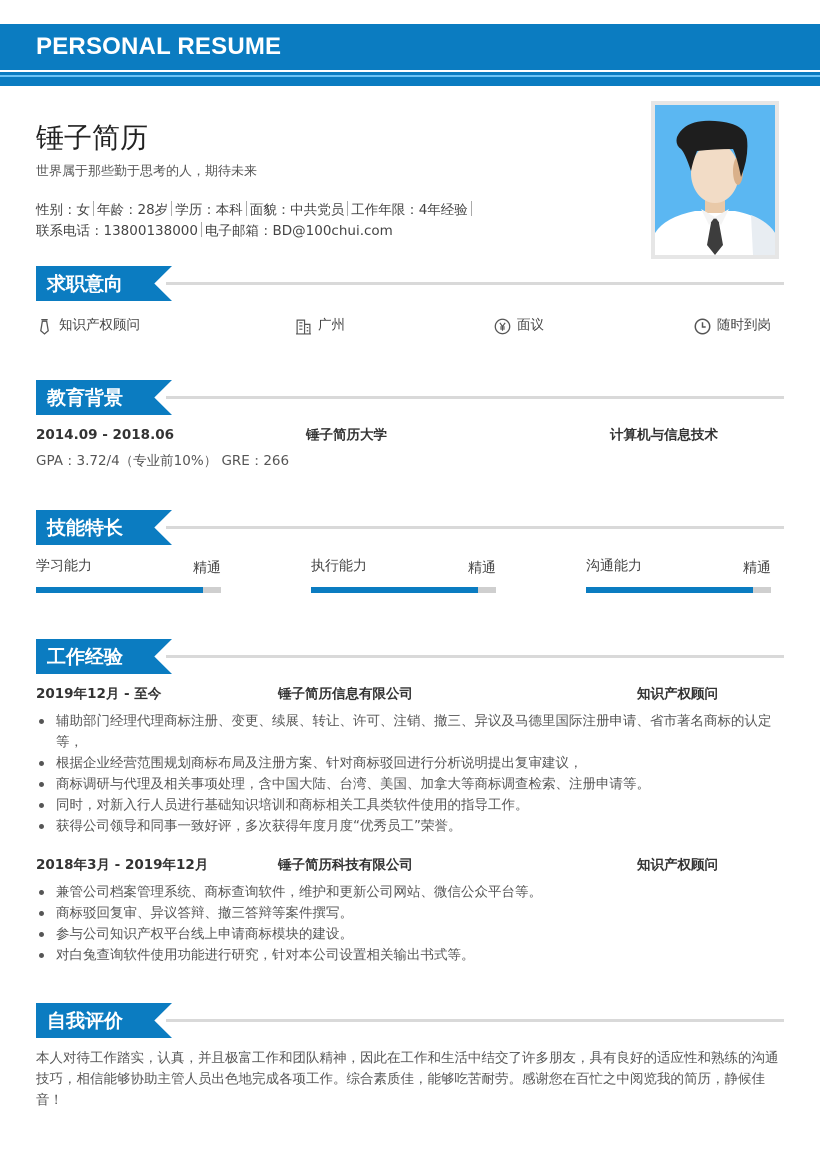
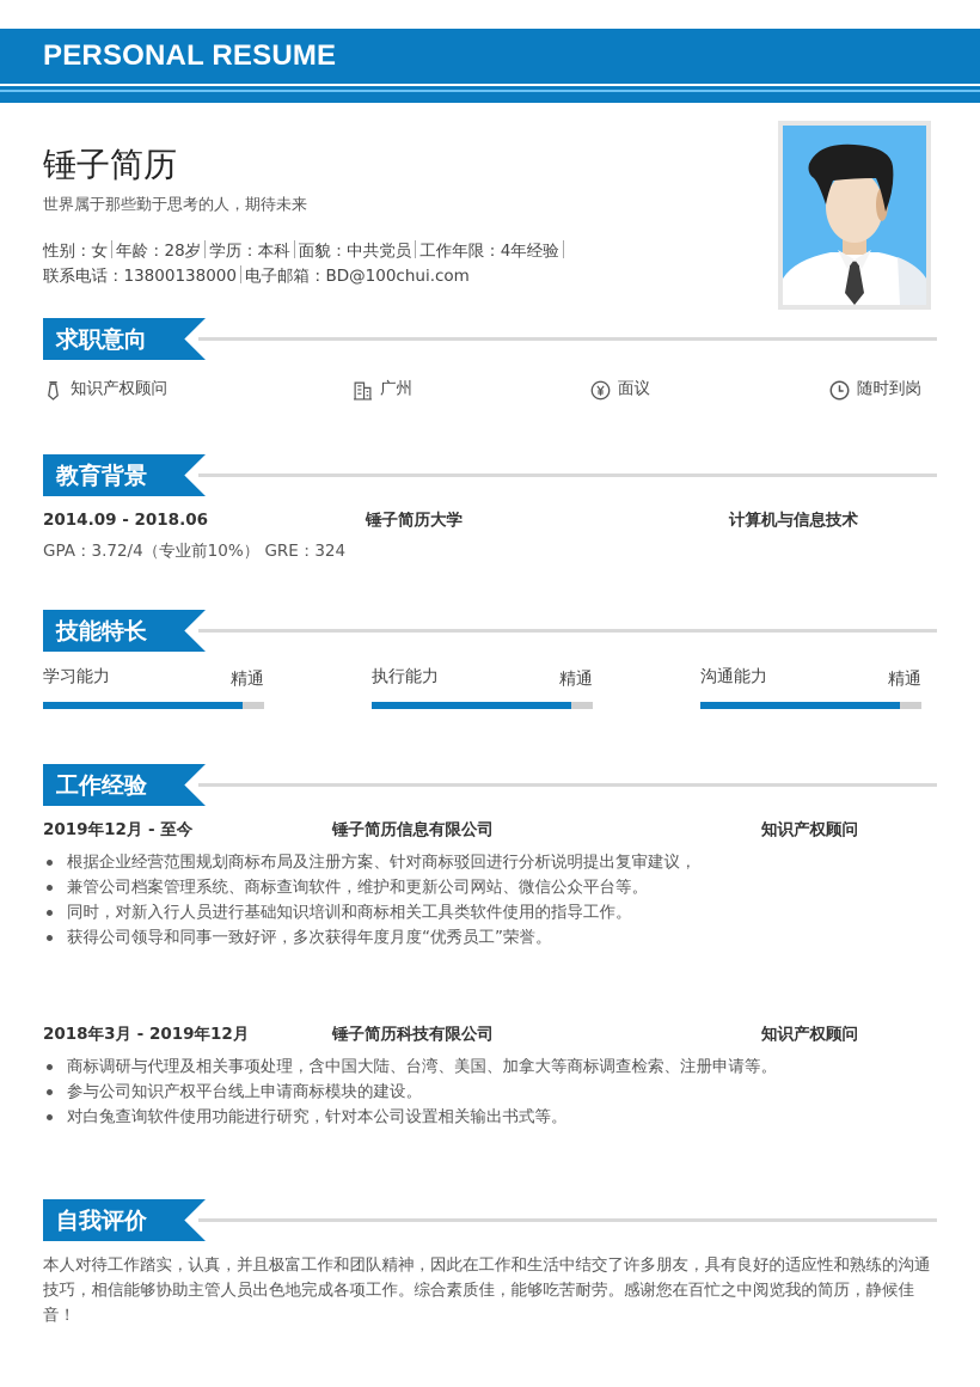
  PERSONAL RESUME
  锤子简历
  世界属于那些勤于思考的人，期待未来
  性别：女 年龄：28岁 学历：本科 面貌：中共党员 工作年限：4年经验
  联系电话：13800138000 电子邮箱：BD@100chui.com
  求职意向
  知识产权顾问
  广州
  面议
  随时到岗
  教育背景
  2014.09 - 2018.06
  锤子简历大学
  计算机与信息技术
- GPA：3.72/4（专业前10%） GRE：266
+ GPA：3.72/4（专业前10%） GRE：324
  技能特长
  学习能力
  精通
  执行能力
  精通
  沟通能力
  精通
  工作经验
  2019年12月 - 至今
  锤子简历信息有限公司
  知识产权顾问
- 辅助部门经理代理商标注册、变更、续展、转让、许可、注销、撤三、异议及马德里国际注册申请、省市著名商标的认定等，
  根据企业经营范围规划商标布局及注册方案、针对商标驳回进行分析说明提出复审建议，
- 商标调研与代理及相关事项处理，含中国大陆、台湾、美国、加拿大等商标调查检索、注册申请等。
+ 兼管公司档案管理系统、商标查询软件，维护和更新公司网站、微信公众平台等。
  同时，对新入行人员进行基础知识培训和商标相关工具类软件使用的指导工作。
  获得公司领导和同事一致好评，多次获得年度月度“优秀员工”荣誉。
  2018年3月 - 2019年12月
  锤子简历科技有限公司
  知识产权顾问
- 兼管公司档案管理系统、商标查询软件，维护和更新公司网站、微信公众平台等。
+ 商标调研与代理及相关事项处理，含中国大陆、台湾、美国、加拿大等商标调查检索、注册申请等。
- 商标驳回复审、异议答辩、撤三答辩等案件撰写。
  参与公司知识产权平台线上申请商标模块的建设。
  对白兔查询软件使用功能进行研究，针对本公司设置相关输出书式等。
  自我评价
  本人对待工作踏实，认真，并且极富工作和团队精神，因此在工作和生活中结交了许多朋友，具有良好的适应性和熟练的沟通技巧，相信能够协助主管人员出色地完成各项工作。综合素质佳，能够吃苦耐劳。感谢您在百忙之中阅览我的简历，静候佳音！
